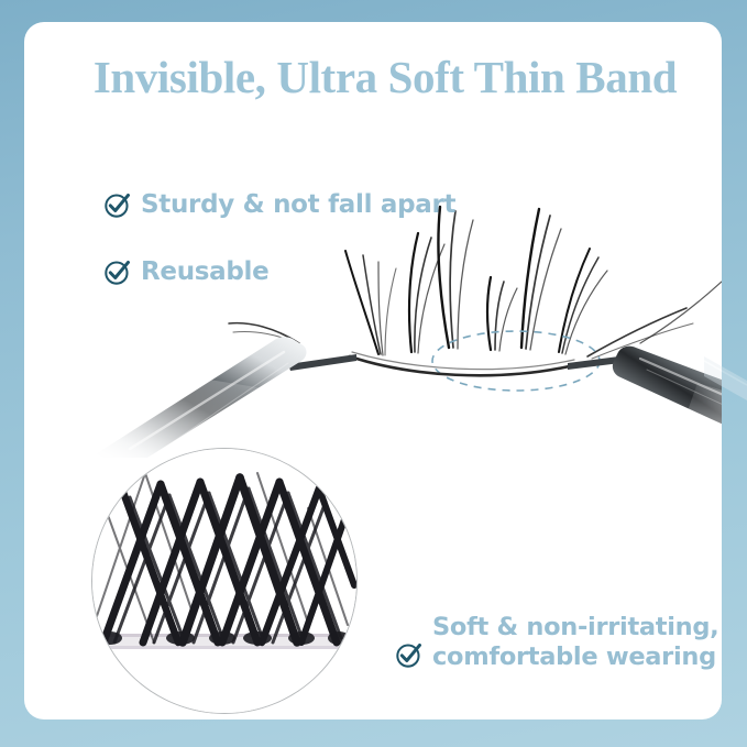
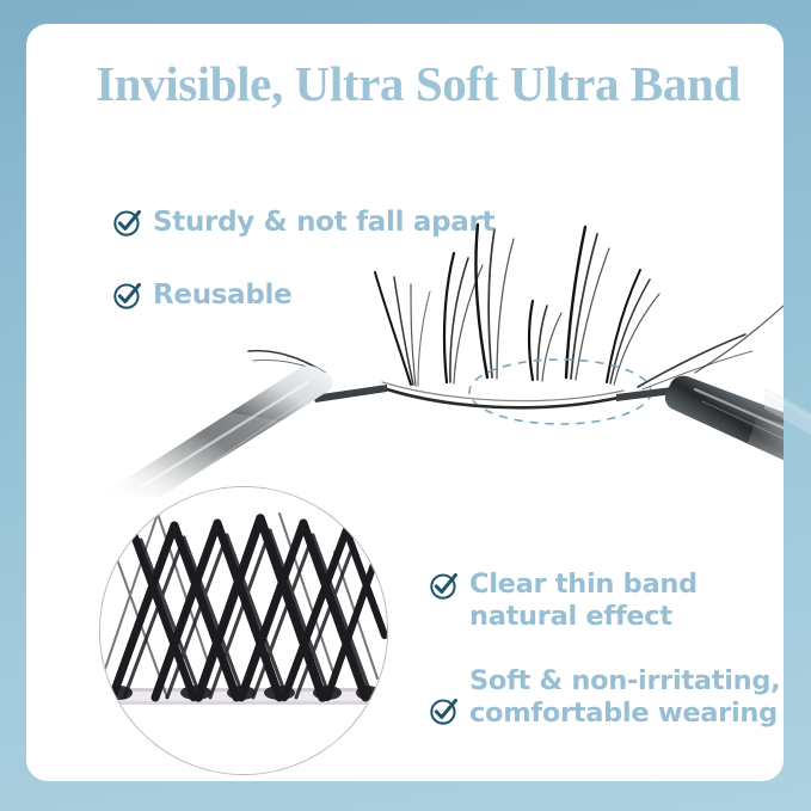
- Invisible, Ultra Soft Thin Band
+ Invisible, Ultra Soft Ultra Band
  Sturdy & not fall apart
  Reusable
+ Clear thin band
+ natural effect
  Soft & non-irritating,
  comfortable wearing
